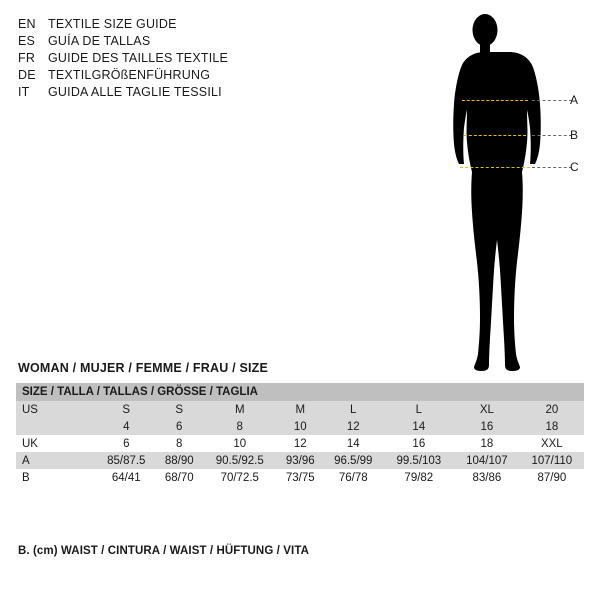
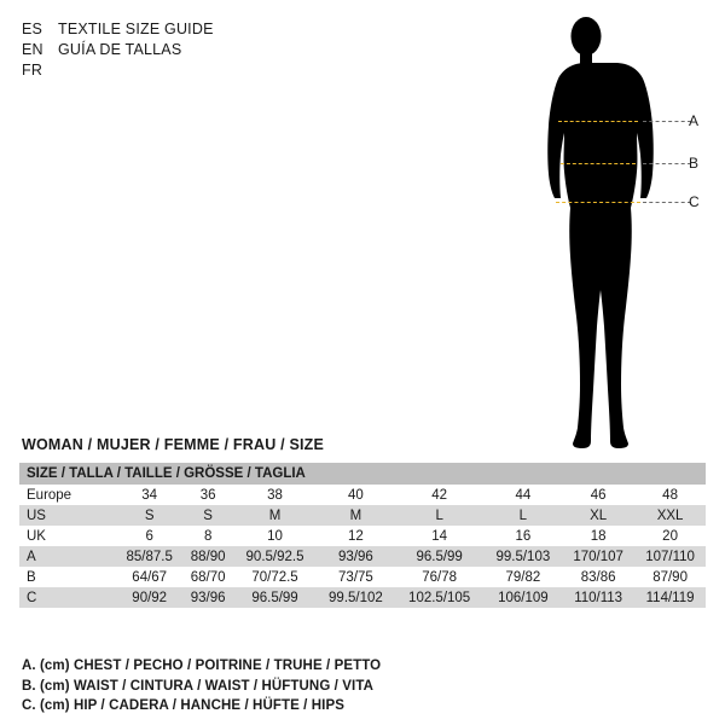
- EN
+ ES
  TEXTILE SIZE GUIDE
- ES
+ EN
  GUÍA DE TALLAS
  FR
- GUIDE DES TAILLES TEXTILE
- DE
- TEXTILGRÖßENFÜHRUNG
- IT
- GUIDA ALLE TAGLIE TESSILI
  A
  B
  C
  WOMAN / MUJER / FEMME / FRAU / SIZE
- SIZE / TALLA / TALLAS / GRÖSSE / TAGLIA
+ SIZE / TALLA / TAILLE / GRÖSSE / TAGLIA
+ Europe	34	36	38	40	42	44	46	48
- US	S	S	M	M	L	L	XL	20
+ US	S	S	M	M	L	L	XL	XXL
- 	4	6	8	10	12	14	16	18
- UK	6	8	10	12	14	16	18	XXL
+ UK	6	8	10	12	14	16	18	20
- A	85/87.5	88/90	90.5/92.5	93/96	96.5/99	99.5/103	104/107	107/110
+ A	85/87.5	88/90	90.5/92.5	93/96	96.5/99	99.5/103	170/107	107/110
- B	64/41	68/70	70/72.5	73/75	76/78	79/82	83/86	87/90
+ B	64/67	68/70	70/72.5	73/75	76/78	79/82	83/86	87/90
+ C	90/92	93/96	96.5/99	99.5/102	102.5/105	106/109	110/113	114/119
+ A. (cm) CHEST / PECHO / POITRINE / TRUHE / PETTO
  B. (cm) WAIST / CINTURA / WAIST / HÜFTUNG / VITA
+ C. (cm) HIP / CADERA / HANCHE / HÜFTE / HIPS
